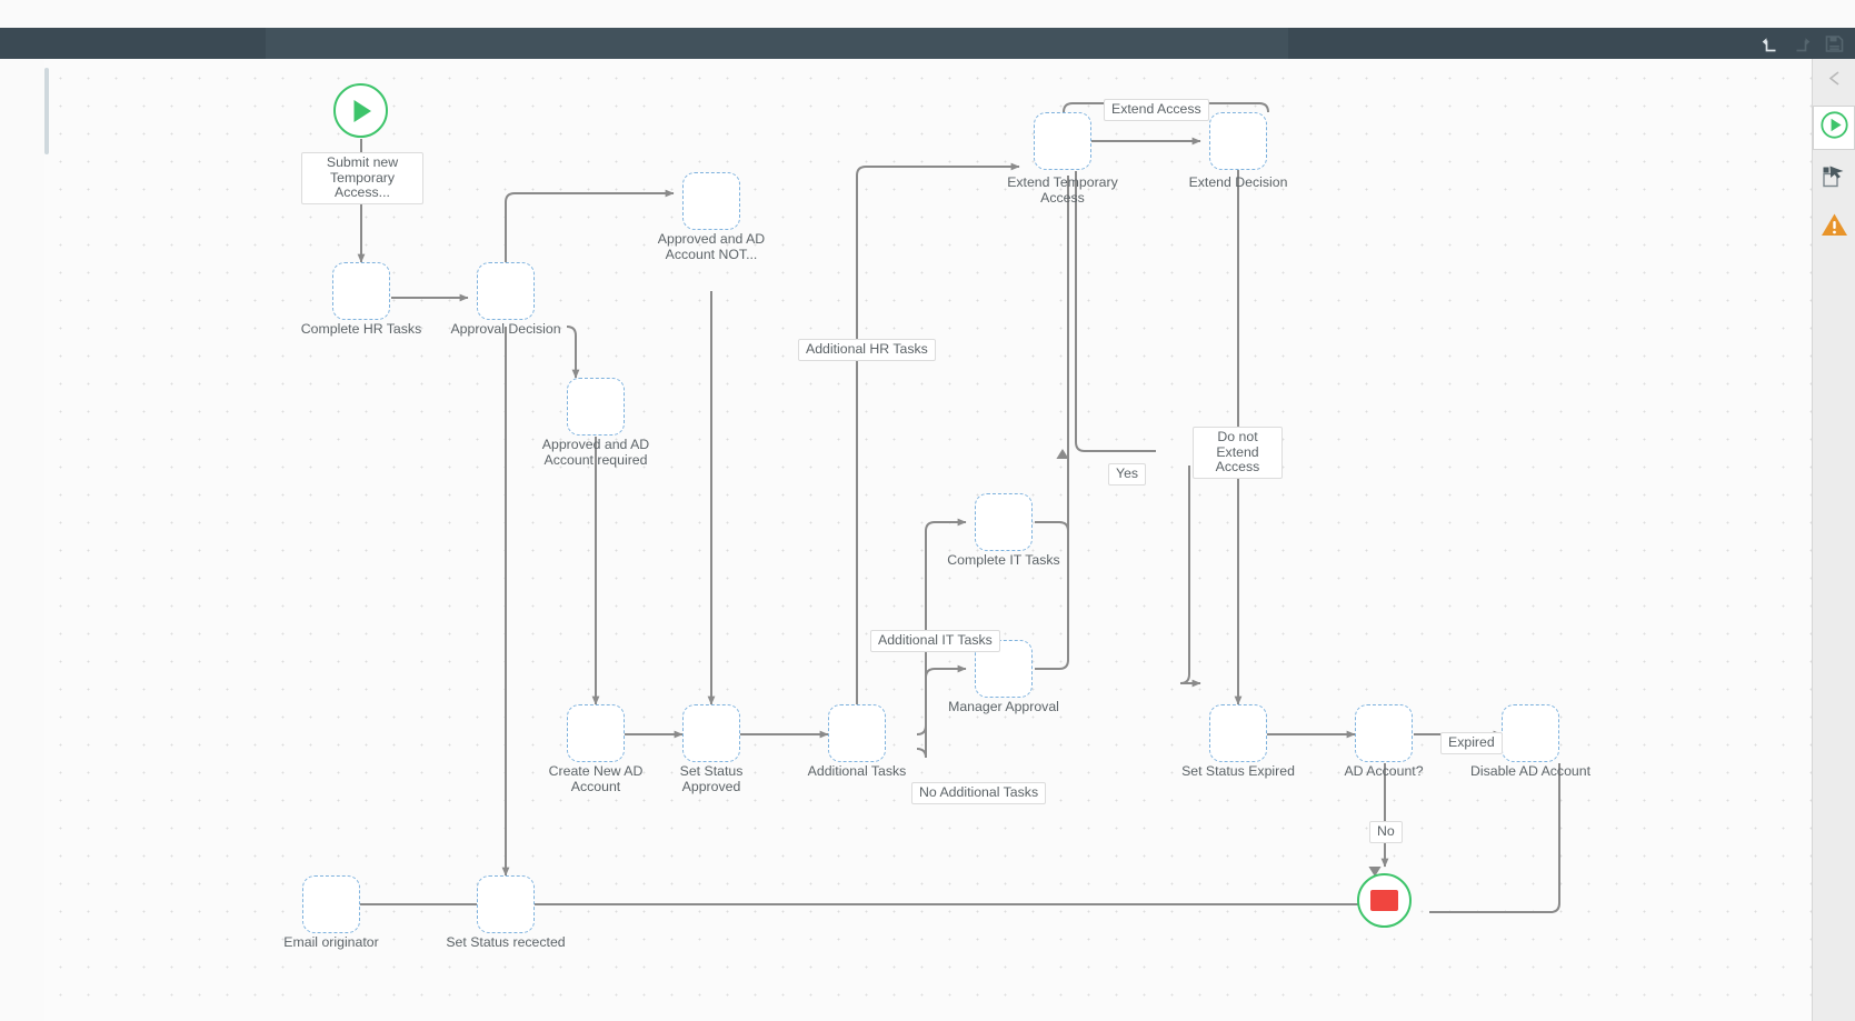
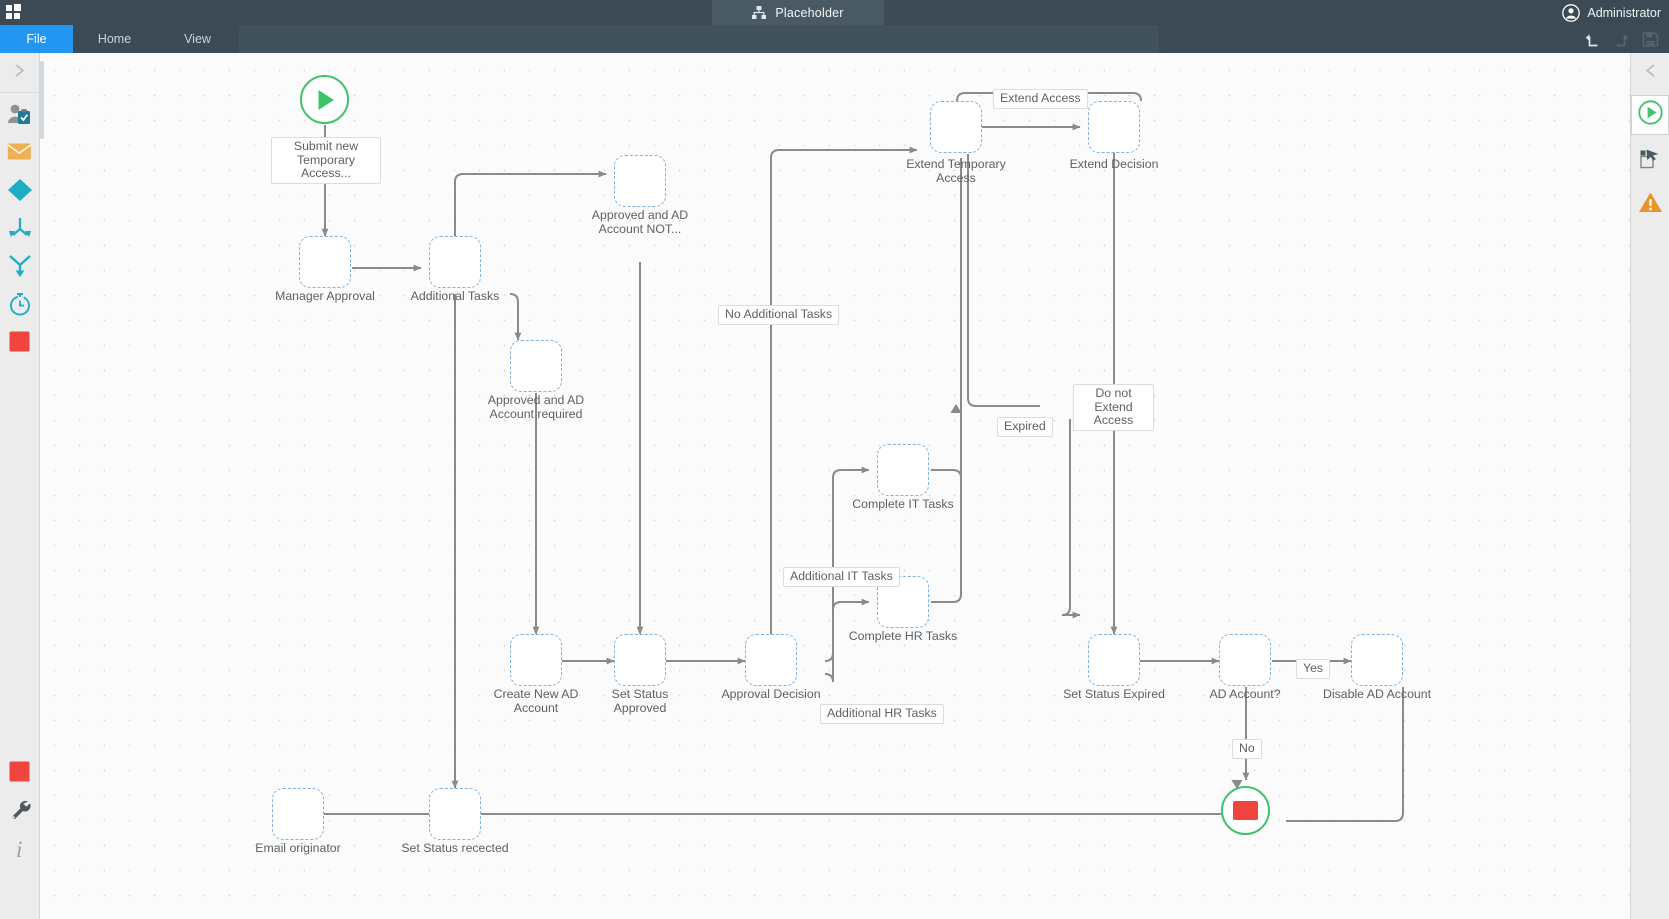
+ Placeholder
+ Administrator
+ File
+ Home
+ View
+ i
  Submit new
  Temporary Access...
- Complete HR Tasks
+ Manager Approval
- Approval Decision
+ Additional Tasks
  Approved and AD
  Account NOT...
  Approved and AD
  Account required
  Create New AD
  Account
  Set Status
  Approved
- Additional Tasks
+ Approval Decision
  Complete IT Tasks
- Manager Approval
+ Complete HR Tasks
  Extend Temporary
  Access
  Extend Decision
  Set Status Expired
  AD Account?
  Disable AD Account
  Set Status recected
  Email originator
  Extend Access
- Additional HR Tasks
+ No Additional Tasks
  Do not Extend
  Access
- Yes
+ Expired
  Additional IT Tasks
- No Additional Tasks
+ Additional HR Tasks
- Expired
+ Yes
  No
